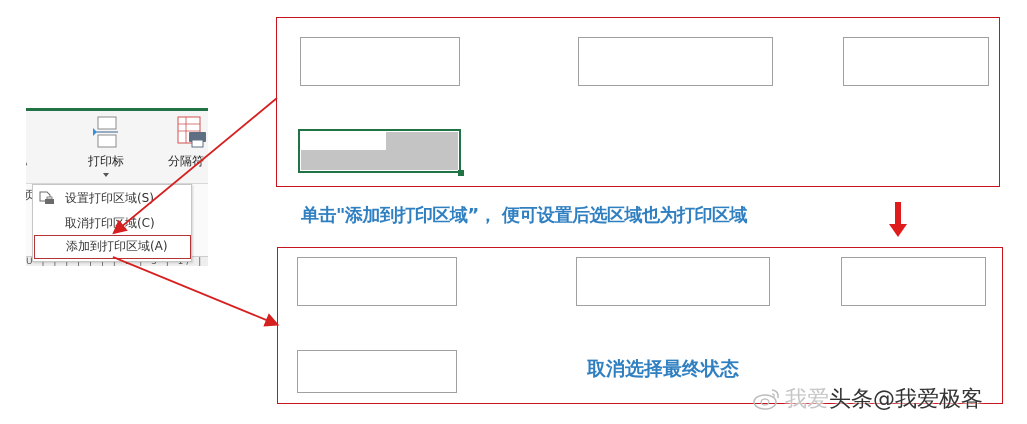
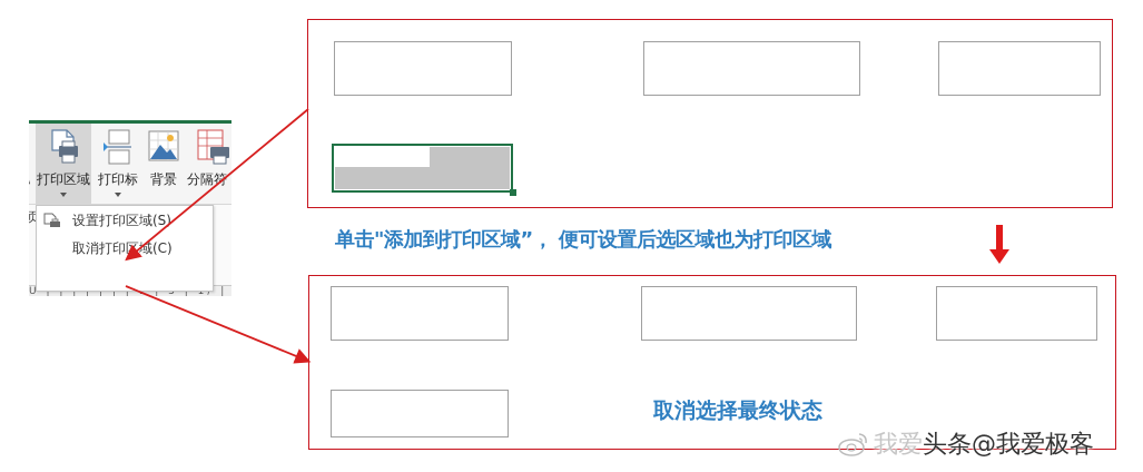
  \
+ 打印区域
  打印标
+ 背景
  分隔符
  页
  U | | | | | | | 1 | 3 | 1/ |
  设置打印区域(S)
  取消打印区域(C)
- 添加到打印区域(A)
  单击"添加到打印区域”， 便可设置后选区域也为打印区域
  取消选择最终状态
  我爱
  头条@我爱极客
